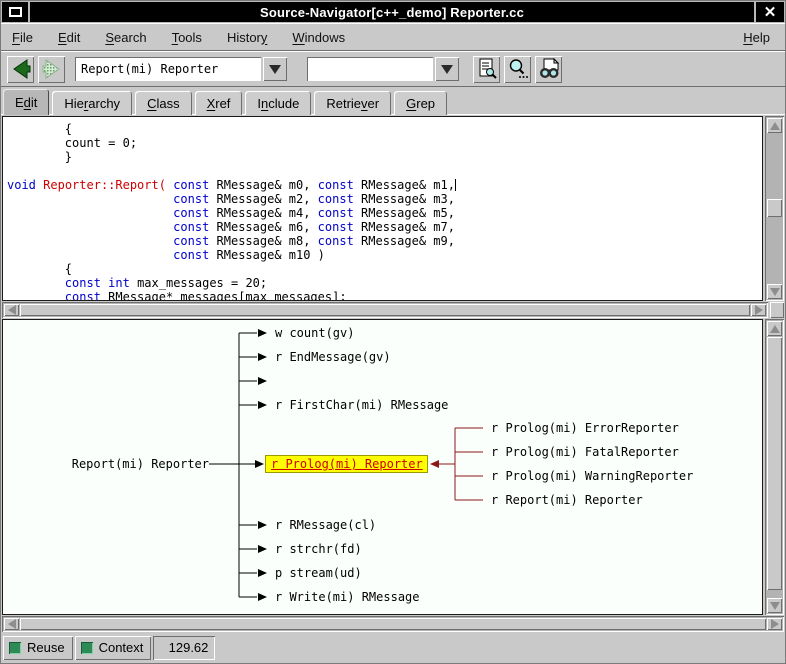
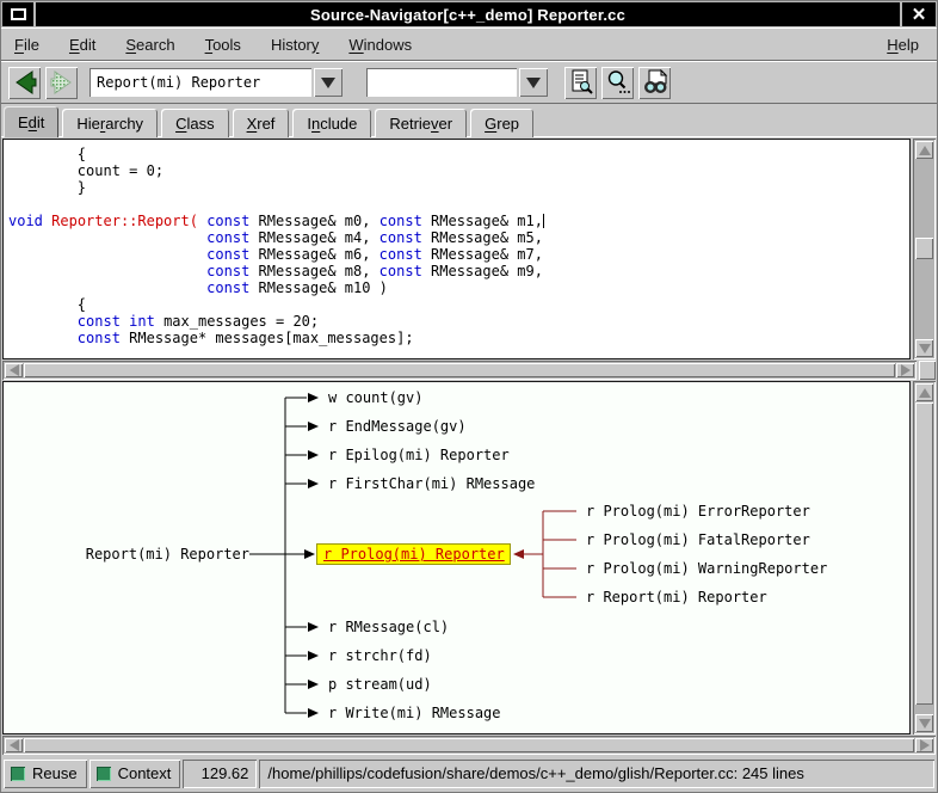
  Source-Navigator[c++_demo] Reporter.cc
  ✕
  File
  Edit
  Search
  Tools
  History
  Windows
  Help
  Report(mi) Reporter
  E
  d
  it
  Hie
  r
  archy
  C
  lass
  X
  ref
  I
  n
  clude
  Retrie
  v
  er
  G
  rep
  {
  count = 0;
  }
  void Reporter::Report( const RMessage& m0, const RMessage& m1,
- const RMessage& m2, const RMessage& m3,
  const RMessage& m4, const RMessage& m5,
  const RMessage& m6, const RMessage& m7,
  const RMessage& m8, const RMessage& m9,
  const RMessage& m10 )
  {
  const int max_messages = 20;
  const RMessage* messages[max_messages];
  Report(mi) Reporter
  w count(gv)
  r EndMessage(gv)
+ r Epilog(mi) Reporter
  r FirstChar(mi) RMessage
  r RMessage(cl)
  r strchr(fd)
  p stream(ud)
  r Write(mi) RMessage
  r Prolog(mi) Reporter
  r Prolog(mi) ErrorReporter
  r Prolog(mi) FatalReporter
  r Prolog(mi) WarningReporter
  r Report(mi) Reporter
  Reuse
  Context
  129.62
+ /home/phillips/codefusion/share/demos/c++_demo/glish/Reporter.cc: 245 lines
